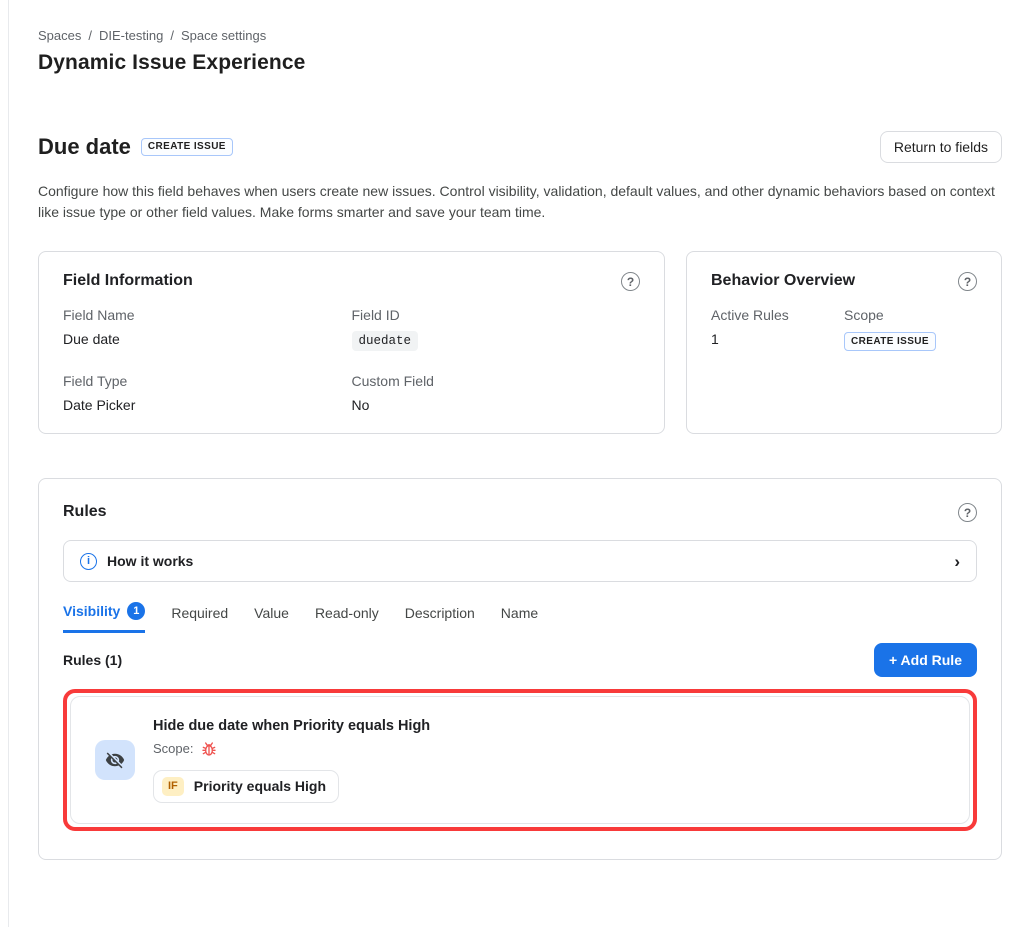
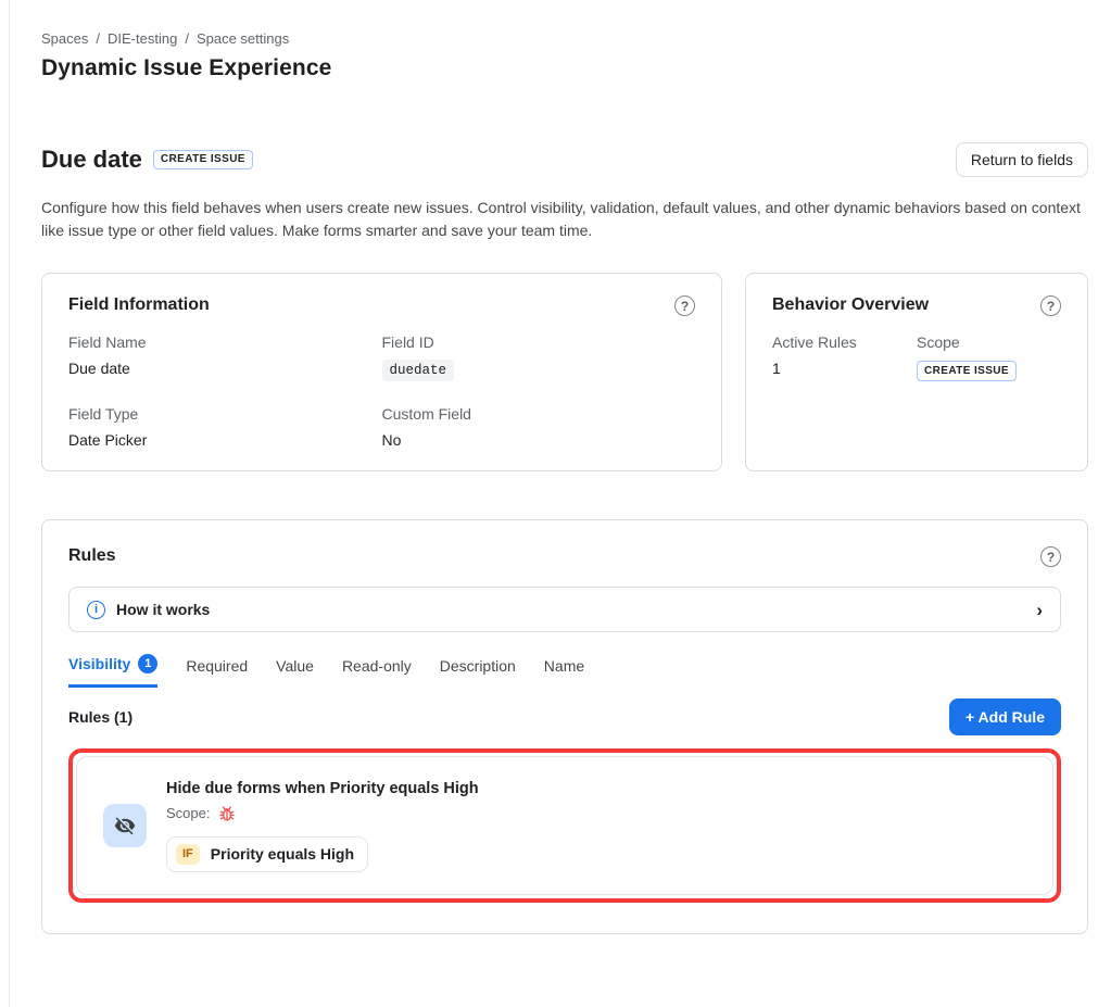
  Spaces
  /
  DIE-testing
  /
  Space settings
  Dynamic Issue Experience
  Due date
  CREATE ISSUE
  Return to fields
  Configure how this field behaves when users create new issues. Control visibility, validation, default values, and other dynamic behaviors based on context like issue type or other field values. Make forms smarter and save your team time.
  Field Information
  ?
  Field Name
  Due date
  Field ID
  duedate
  Field Type
  Date Picker
  Custom Field
  No
  Behavior Overview
  ?
  Active Rules
  1
  Scope
  CREATE ISSUE
  Rules
  ?
  i
  How it works
  ›
  Visibility
  1
  Required
  Value
  Read-only
  Description
  Name
  Rules (1)
  + Add Rule
- Hide due date when Priority equals High
+ Hide due forms when Priority equals High
  Scope:
  IF
  Priority equals High
